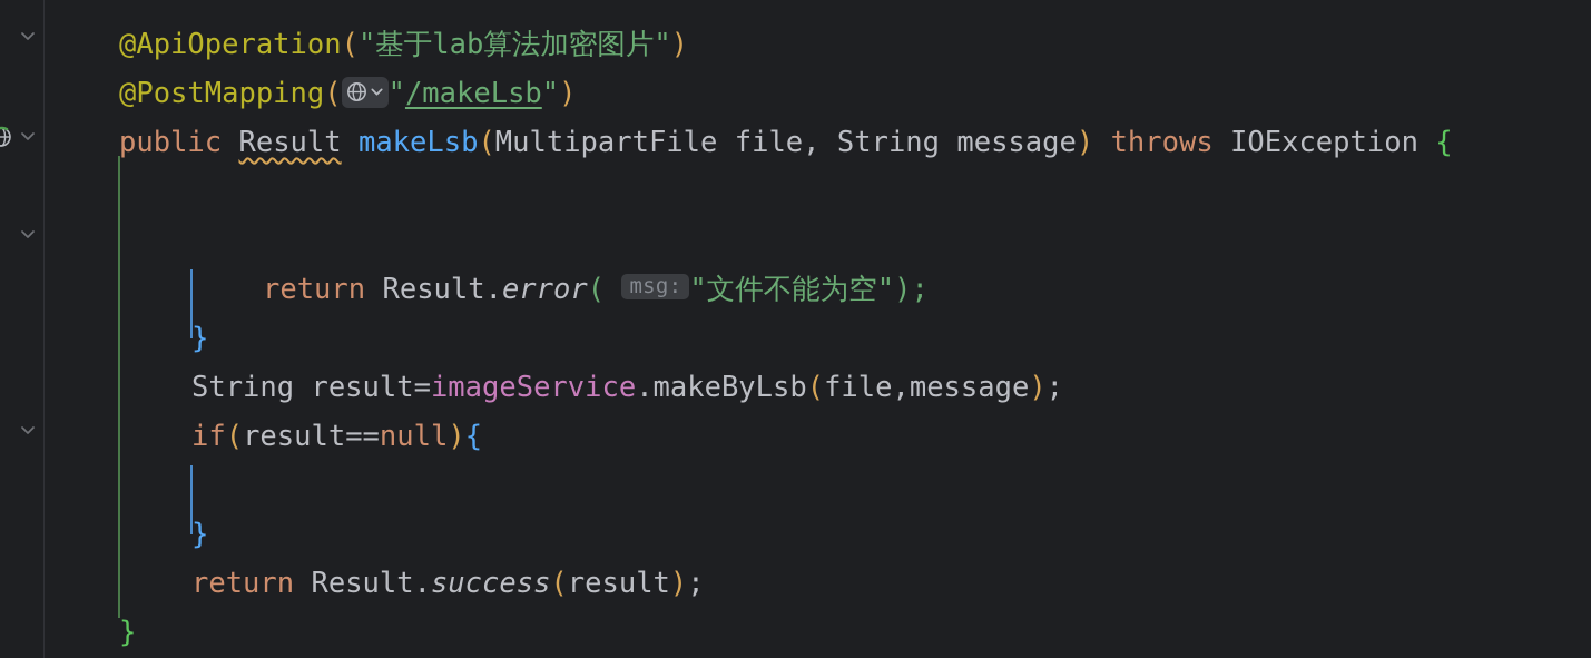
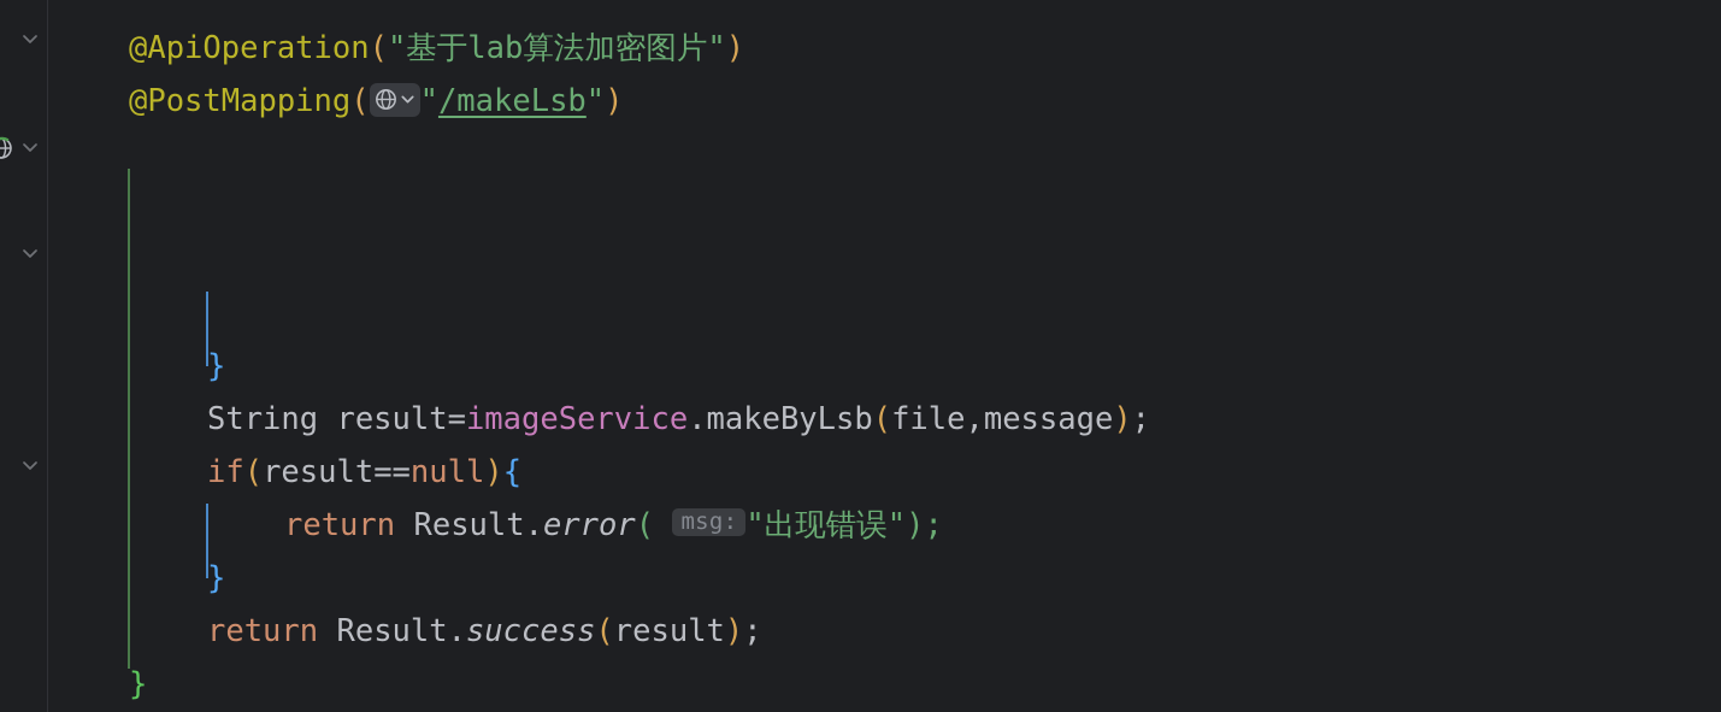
  @ApiOperation("基于lab算法加密图片")
  @PostMapping( "/makeLsb")
- public Result makeLsb(MultipartFile file, String message) throws IOException {
- return Result.error( msg: "文件不能为空");
  }
  String result=imageService.makeByLsb(file,message);
  if(result==null){
+ return Result.error( msg: "出现错误");
  }
  return Result.success(result);
  }
